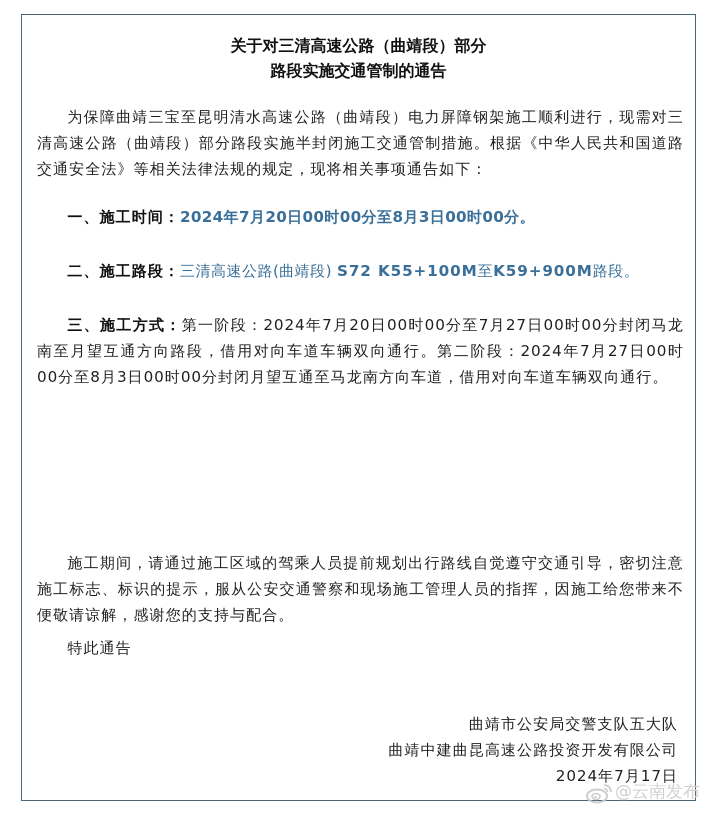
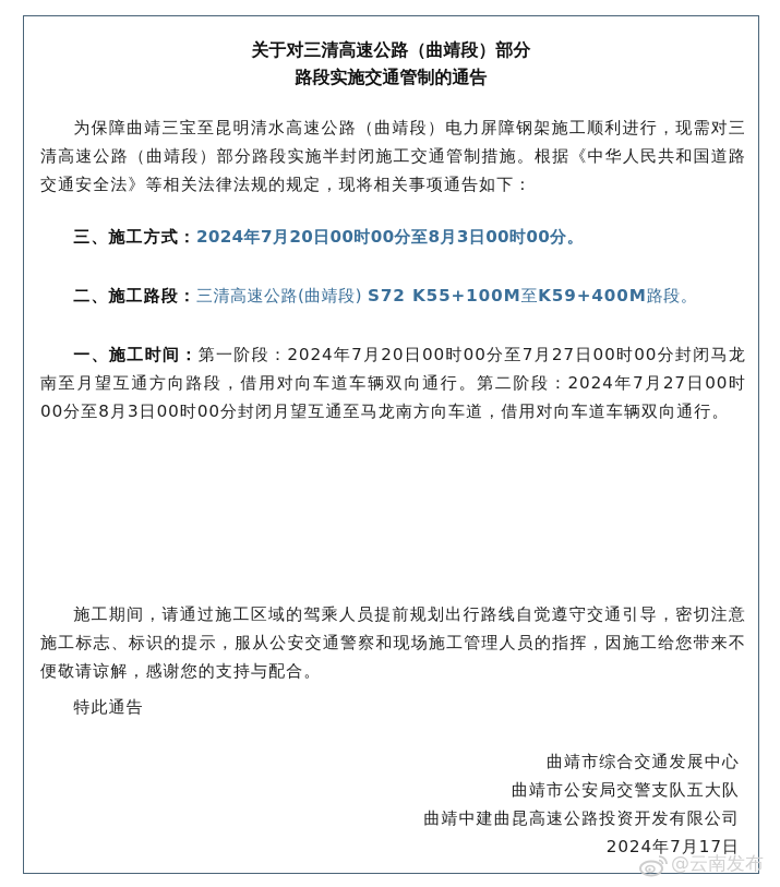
  关于对三清高速公路（曲靖段）部分
  路段实施交通管制的通告
  为保障曲靖三宝至昆明清水高速公路（曲靖段）电力屏障钢架施工顺利进行，现需对三清高速公路（曲靖段）部分路段实施半封闭施工交通管制措施。根据《中华人民共和国道路交通安全法》等相关法律法规的规定，现将相关事项通告如下：
- 一、施工时间：2024年7月20日00时00分至8月3日00时00分。
+ 三、施工方式：2024年7月20日00时00分至8月3日00时00分。
- 二、施工路段：三清高速公路(曲靖段) S72 K55+100M至K59+900M路段。
+ 二、施工路段：三清高速公路(曲靖段) S72 K55+100M至K59+400M路段。
- 三、施工方式：第一阶段：2024年7月20日00时00分至7月27日00时00分封闭马龙南至月望互通方向路段，借用对向车道车辆双向通行。第二阶段：2024年7月27日00时00分至8月3日00时00分封闭月望互通至马龙南方向车道，借用对向车道车辆双向通行。
+ 一、施工时间：第一阶段：2024年7月20日00时00分至7月27日00时00分封闭马龙南至月望互通方向路段，借用对向车道车辆双向通行。第二阶段：2024年7月27日00时00分至8月3日00时00分封闭月望互通至马龙南方向车道，借用对向车道车辆双向通行。
  施工期间，请通过施工区域的驾乘人员提前规划出行路线自觉遵守交通引导，密切注意施工标志、标识的提示，服从公安交通警察和现场施工管理人员的指挥，因施工给您带来不便敬请谅解，感谢您的支持与配合。
  特此通告
+ 曲靖市综合交通发展中心
  曲靖市公安局交警支队五大队
  曲靖中建曲昆高速公路投资开发有限公司
  2024年7月17日
  @云南发布
